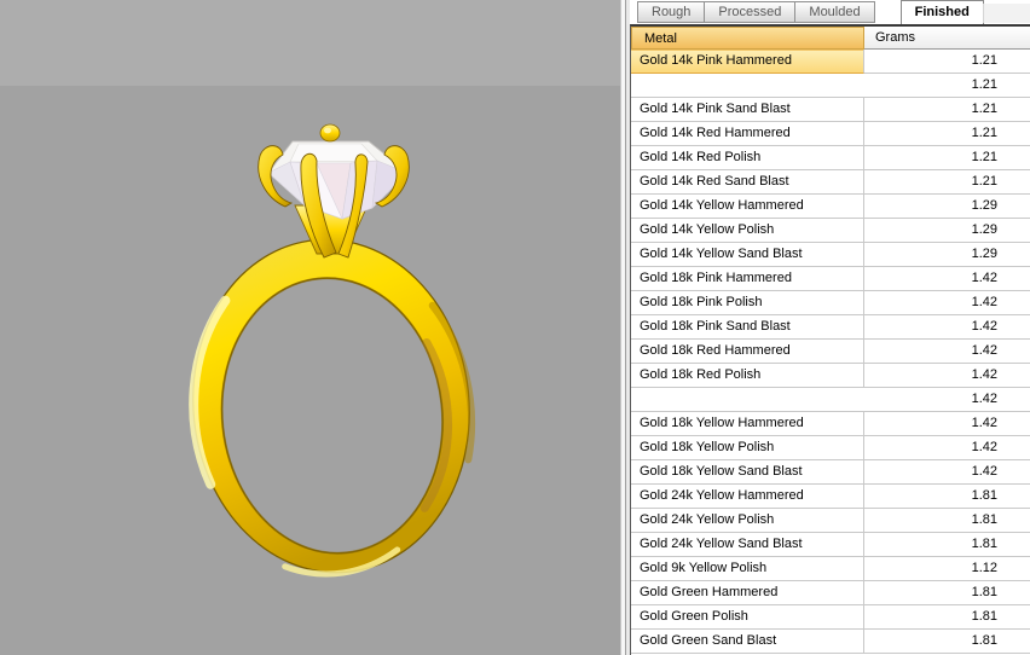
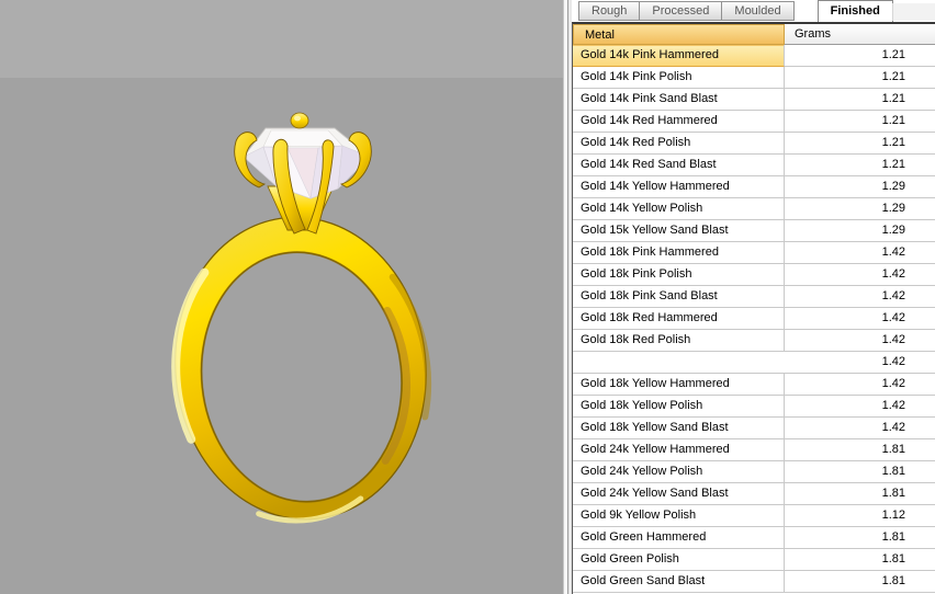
  Rough
  Processed
  Moulded
  Finished
  Metal
  Grams
  Gold 14k Pink Hammered
  1.21
+ Gold 14k Pink Polish
  1.21
  Gold 14k Pink Sand Blast
  1.21
  Gold 14k Red Hammered
  1.21
  Gold 14k Red Polish
  1.21
  Gold 14k Red Sand Blast
  1.21
  Gold 14k Yellow Hammered
  1.29
  Gold 14k Yellow Polish
  1.29
- Gold 14k Yellow Sand Blast
+ Gold 15k Yellow Sand Blast
  1.29
  Gold 18k Pink Hammered
  1.42
  Gold 18k Pink Polish
  1.42
  Gold 18k Pink Sand Blast
  1.42
  Gold 18k Red Hammered
  1.42
  Gold 18k Red Polish
  1.42
  1.42
  Gold 18k Yellow Hammered
  1.42
  Gold 18k Yellow Polish
  1.42
  Gold 18k Yellow Sand Blast
  1.42
  Gold 24k Yellow Hammered
  1.81
  Gold 24k Yellow Polish
  1.81
  Gold 24k Yellow Sand Blast
  1.81
  Gold 9k Yellow Polish
  1.12
  Gold Green Hammered
  1.81
  Gold Green Polish
  1.81
  Gold Green Sand Blast
  1.81
